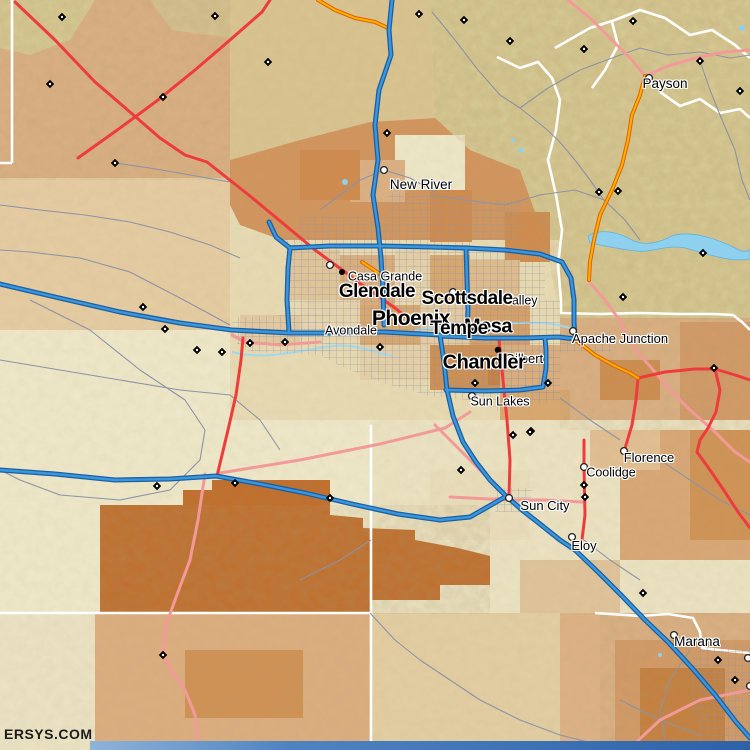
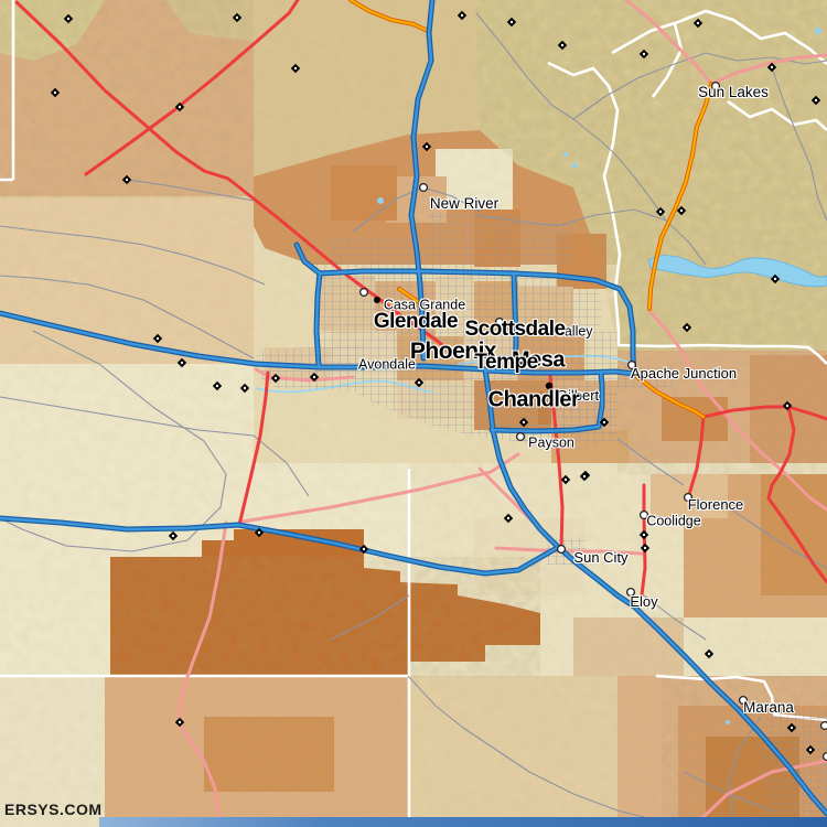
- Payson
+ Sun Lakes
  New River
  Casa Grande
  Valley
  Avondale
  Gilbert
  Apache Junction
- Sun Lakes
+ Payson
  Sun City
  Coolidge
  Florence
  Eloy
  Marana
  Glendale
  Scottsdale
  Phoenix
  Mesa
  Tempe
  Chandler
  ERSYS.COM
